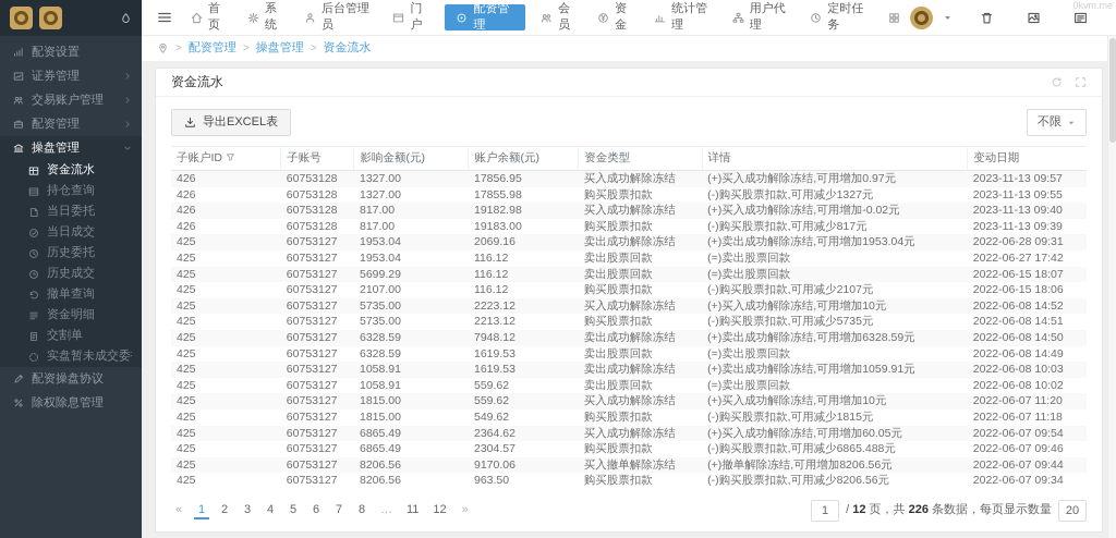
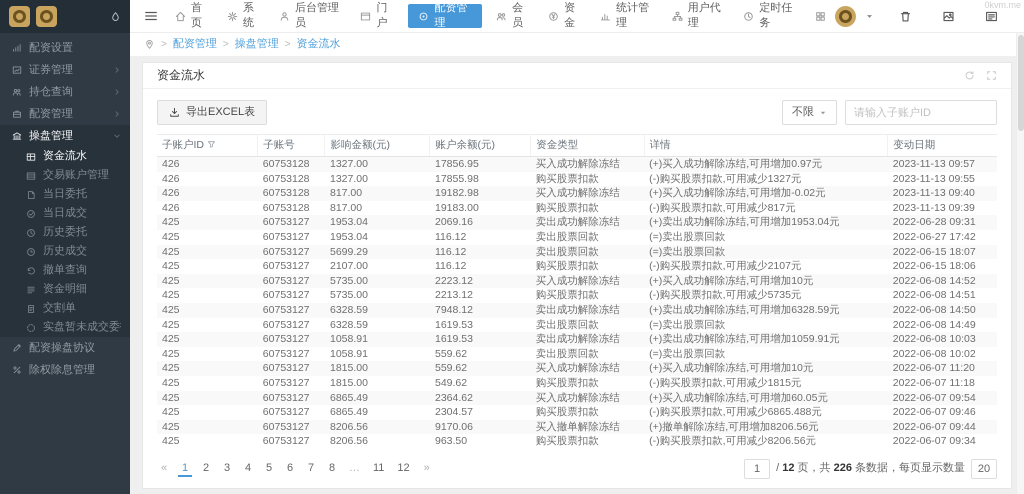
  配资设置
  证券管理
- 交易账户管理
+ 持仓查询
  配资管理
  操盘管理
  资金流水
- 持仓查询
+ 交易账户管理
  当日委托
  当日成交
  历史委托
  历史成交
  撤单查询
  资金明细
  交割单
  实盘暂未成交委
  配资操盘协议
  除权除息管理
  首页
  系统
  后台管理员
  门户
  配资管理
  会员
  资金
  统计管理
  用户代理
  定时任务
  0kvm.me
  >
  配资管理
  >
  操盘管理
  >
  资金流水
  资金流水
  导出EXCEL表
  不限
+ 请输入子账户ID
  子账户ID	子账号	影响金额(元)	账户余额(元)	资金类型	详情	变动日期
  426	60753128	1327.00	17856.95	买入成功解除冻结	(+)买入成功解除冻结,可用增加0.97元	2023-11-13 09:57
  426	60753128	1327.00	17855.98	购买股票扣款	(-)购买股票扣款,可用减少1327元	2023-11-13 09:55
  426	60753128	817.00	19182.98	买入成功解除冻结	(+)买入成功解除冻结,可用增加-0.02元	2023-11-13 09:40
  426	60753128	817.00	19183.00	购买股票扣款	(-)购买股票扣款,可用减少817元	2023-11-13 09:39
  425	60753127	1953.04	2069.16	卖出成功解除冻结	(+)卖出成功解除冻结,可用增加1953.04元	2022-06-28 09:31
  425	60753127	1953.04	116.12	卖出股票回款	(=)卖出股票回款	2022-06-27 17:42
  425	60753127	5699.29	116.12	卖出股票回款	(=)卖出股票回款	2022-06-15 18:07
  425	60753127	2107.00	116.12	购买股票扣款	(-)购买股票扣款,可用减少2107元	2022-06-15 18:06
  425	60753127	5735.00	2223.12	买入成功解除冻结	(+)买入成功解除冻结,可用增加10元	2022-06-08 14:52
  425	60753127	5735.00	2213.12	购买股票扣款	(-)购买股票扣款,可用减少5735元	2022-06-08 14:51
  425	60753127	6328.59	7948.12	卖出成功解除冻结	(+)卖出成功解除冻结,可用增加6328.59元	2022-06-08 14:50
  425	60753127	6328.59	1619.53	卖出股票回款	(=)卖出股票回款	2022-06-08 14:49
  425	60753127	1058.91	1619.53	卖出成功解除冻结	(+)卖出成功解除冻结,可用增加1059.91元	2022-06-08 10:03
  425	60753127	1058.91	559.62	卖出股票回款	(=)卖出股票回款	2022-06-08 10:02
  425	60753127	1815.00	559.62	买入成功解除冻结	(+)买入成功解除冻结,可用增加10元	2022-06-07 11:20
  425	60753127	1815.00	549.62	购买股票扣款	(-)购买股票扣款,可用减少1815元	2022-06-07 11:18
  425	60753127	6865.49	2364.62	买入成功解除冻结	(+)买入成功解除冻结,可用增加60.05元	2022-06-07 09:54
  425	60753127	6865.49	2304.57	购买股票扣款	(-)购买股票扣款,可用减少6865.488元	2022-06-07 09:46
  425	60753127	8206.56	9170.06	买入撤单解除冻结	(+)撤单解除冻结,可用增加8206.56元	2022-06-07 09:44
  425	60753127	8206.56	963.50	购买股票扣款	(-)购买股票扣款,可用减少8206.56元	2022-06-07 09:34
  «
  1
  2
  3
  4
  5
  6
  7
  8
  …
  11
  12
  »
  1
  / 12 页，共 226 条数据，每页显示数量
  20
